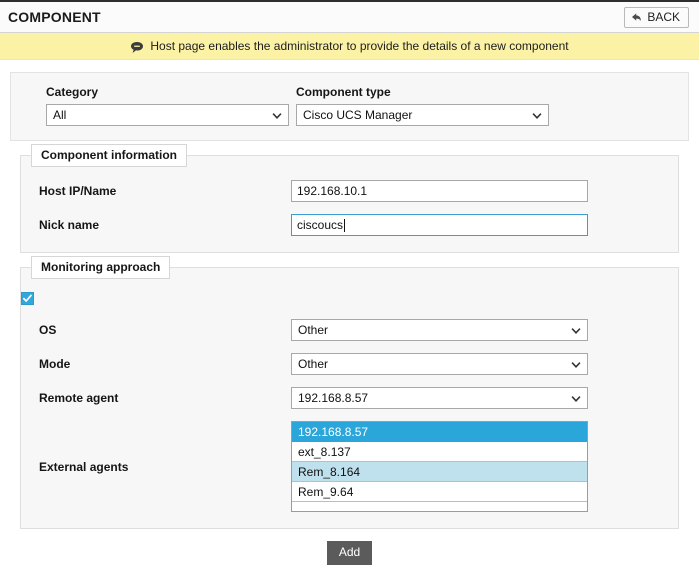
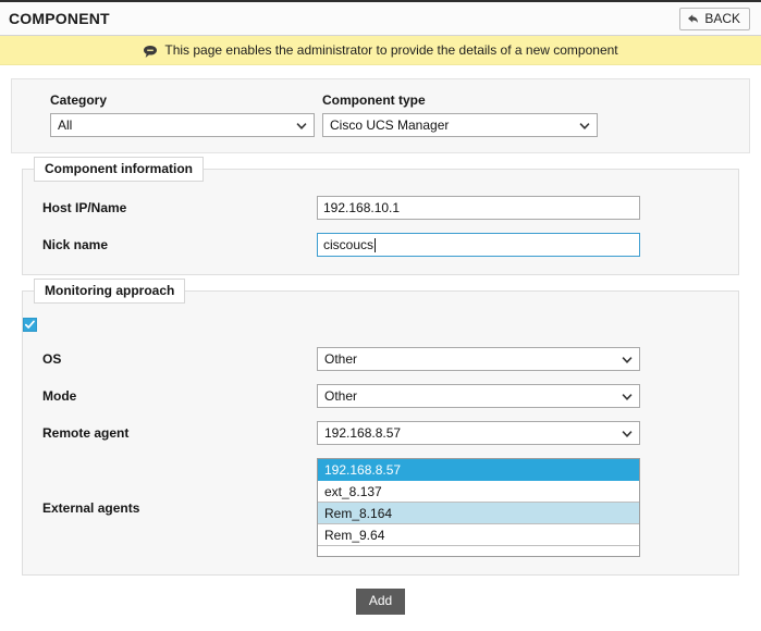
  COMPONENT
  BACK
- Host page enables the administrator to provide the details of a new component
+ This page enables the administrator to provide the details of a new component
  Category
  All
  Component type
  Cisco UCS Manager
  Component information
  Host IP/Name
  192.168.10.1
  Nick name
  ciscoucs
  Monitoring approach
  OS
  Other
  Mode
  Other
  Remote agent
  192.168.8.57
  External agents
  192.168.8.57
  ext_8.137
  Rem_8.164
  Rem_9.64
  Add
